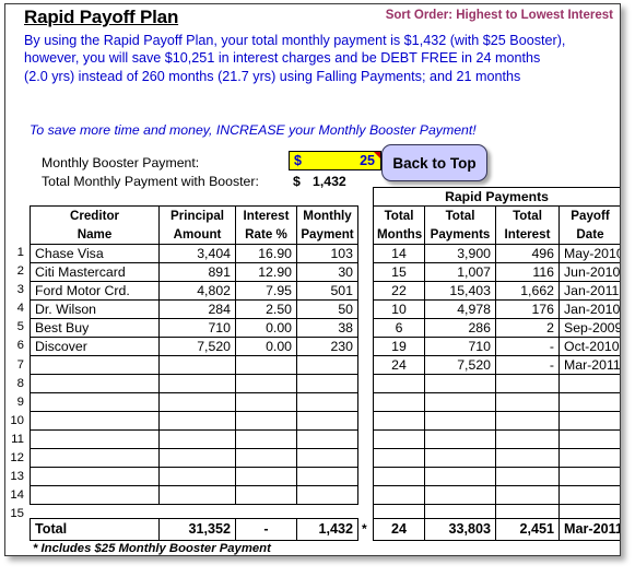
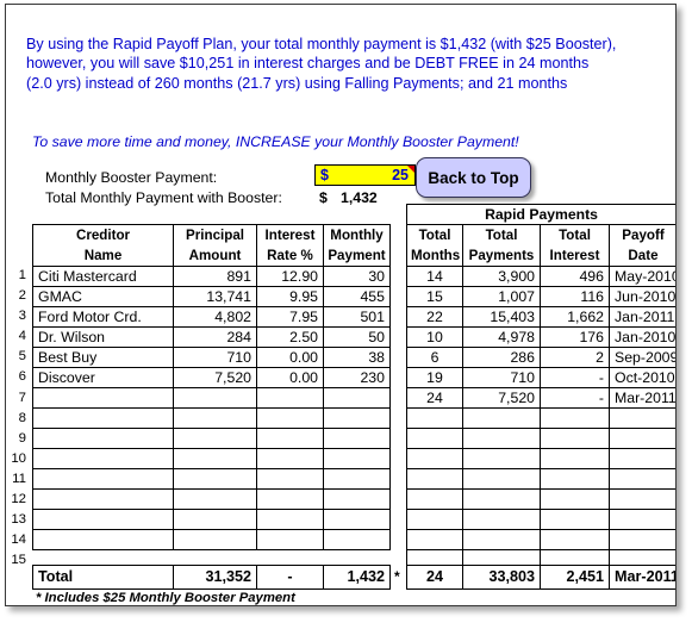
- Rapid Payoff Plan
- Sort Order: Highest to Lowest Interest
  By using the Rapid Payoff Plan, your total monthly payment is $1,432 (with $25 Booster),
  however, you will save $10,251 in interest charges and be DEBT FREE in 24 months
  (2.0 yrs) instead of 260 months (21.7 yrs) using Falling Payments; and 21 months
  To save more time and money, INCREASE your Monthly Booster Payment!
  Monthly Booster Payment:
  Total Monthly Payment with Booster:
  $
  25
  $
  1,432
  Back to Top
  1
  2
  3
  4
  5
  6
  7
  8
  9
  10
  11
  12
  13
  14
  15
  CreditorName	PrincipalAmount	InterestRate %	MonthlyPayment
- Chase Visa	3,404	16.90	103
  Citi Mastercard	891	12.90	30
+ GMAC	13,741	9.95	455
  Ford Motor Crd.	4,802	7.95	501
  Dr. Wilson	284	2.50	50
  Best Buy	710	0.00	38
  Discover	7,520	0.00	230
  Rapid Payments
  TotalMonths	TotalPayments	TotalInterest	PayoffDate
  14	3,900	496	May-201
  15	1,007	116	Jun-2010
  22	15,403	1,662	Jan-2011
  10	4,978	176	Jan-2010
  6	286	2	Sep-2009
  19	710	-	Oct-2010
  24	7,520	-	Mar-2011
  Total	31,352	-	1,432
  *
  24	33,803	2,451	Mar-2011
  * Includes $25 Monthly Booster Payment
